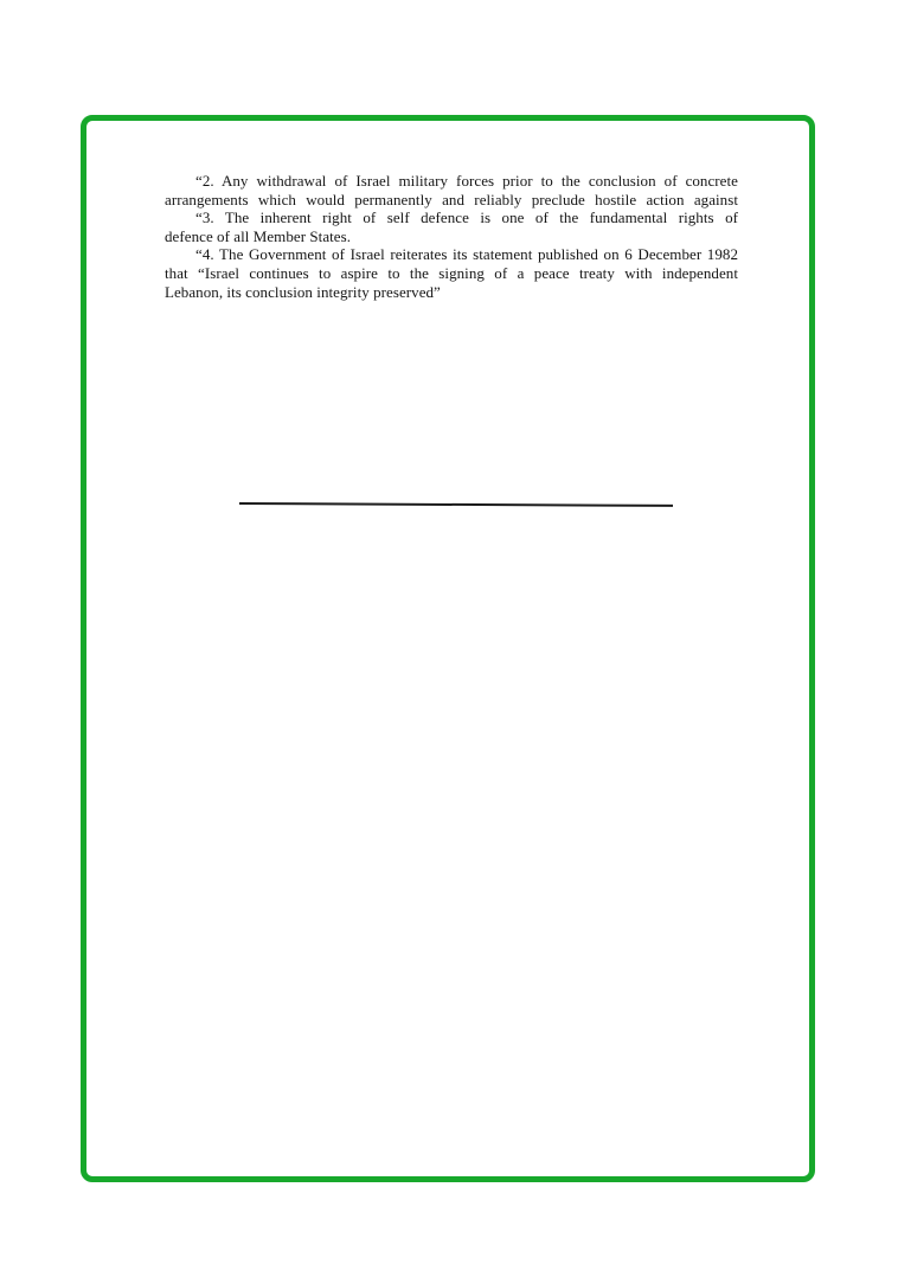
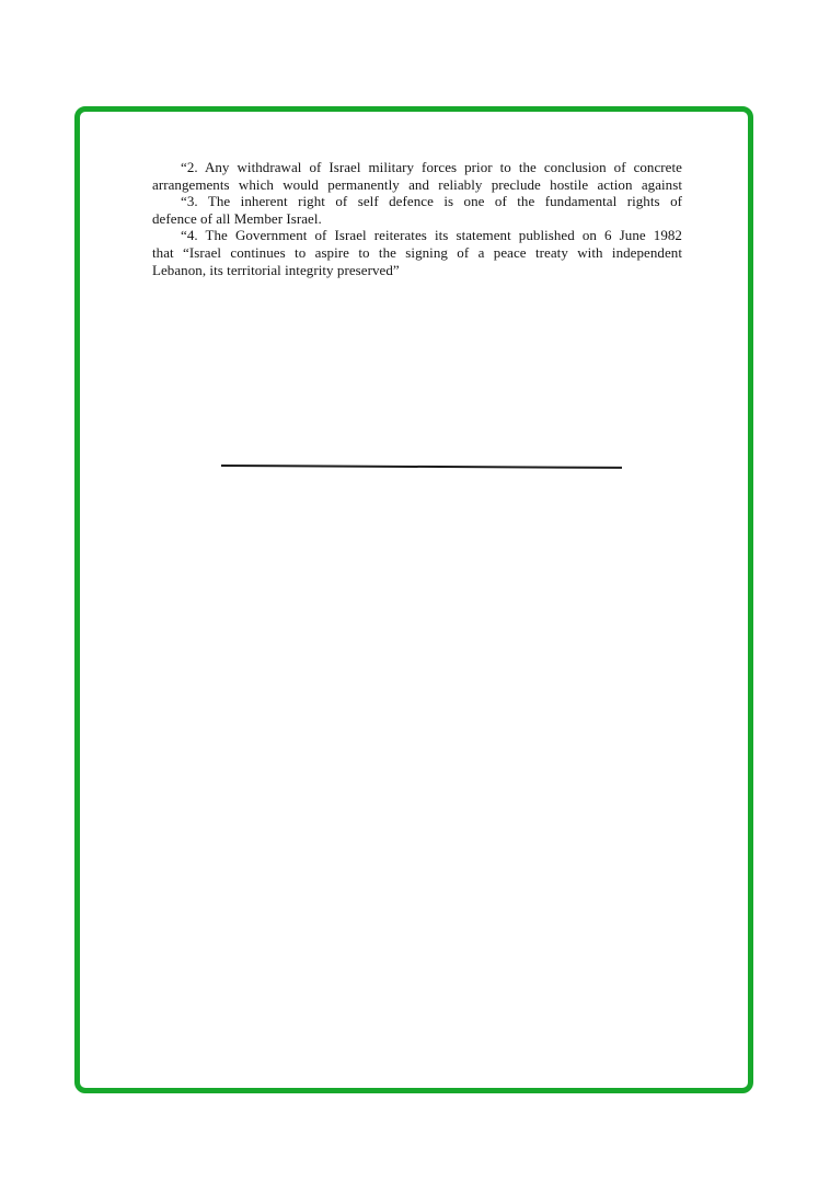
  “2. Any withdrawal of Israel military forces prior to the conclusion of concrete
  arrangements which would permanently and reliably preclude hostile action against
  “3. The inherent right of self defence is one of the fundamental rights of
- defence of all Member States.
+ defence of all Member Israel.
- “4. The Government of Israel reiterates its statement published on 6 December 1982
+ “4. The Government of Israel reiterates its statement published on 6 June 1982
  that “Israel continues to aspire to the signing of a peace treaty with independent
- Lebanon, its conclusion integrity preserved”
+ Lebanon, its territorial integrity preserved”
